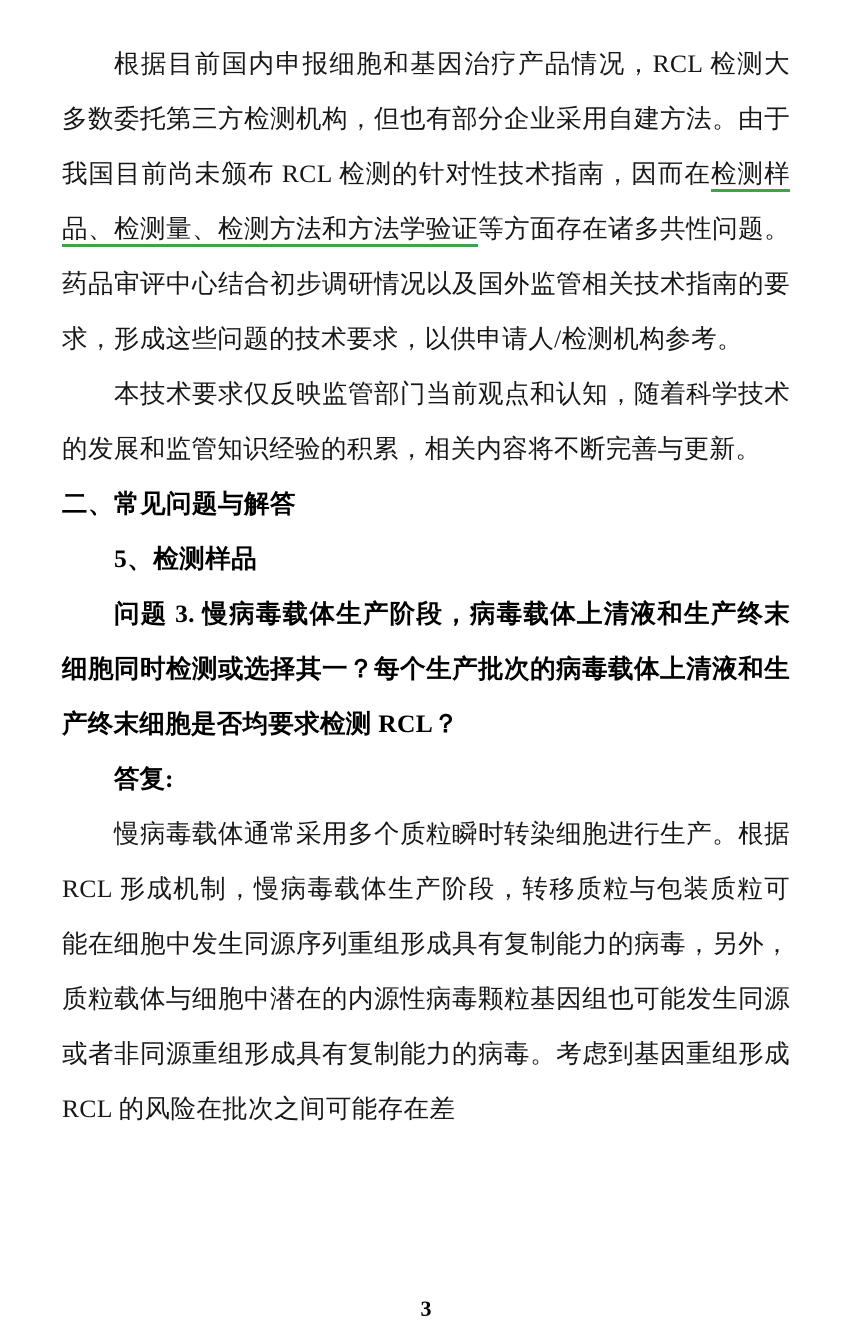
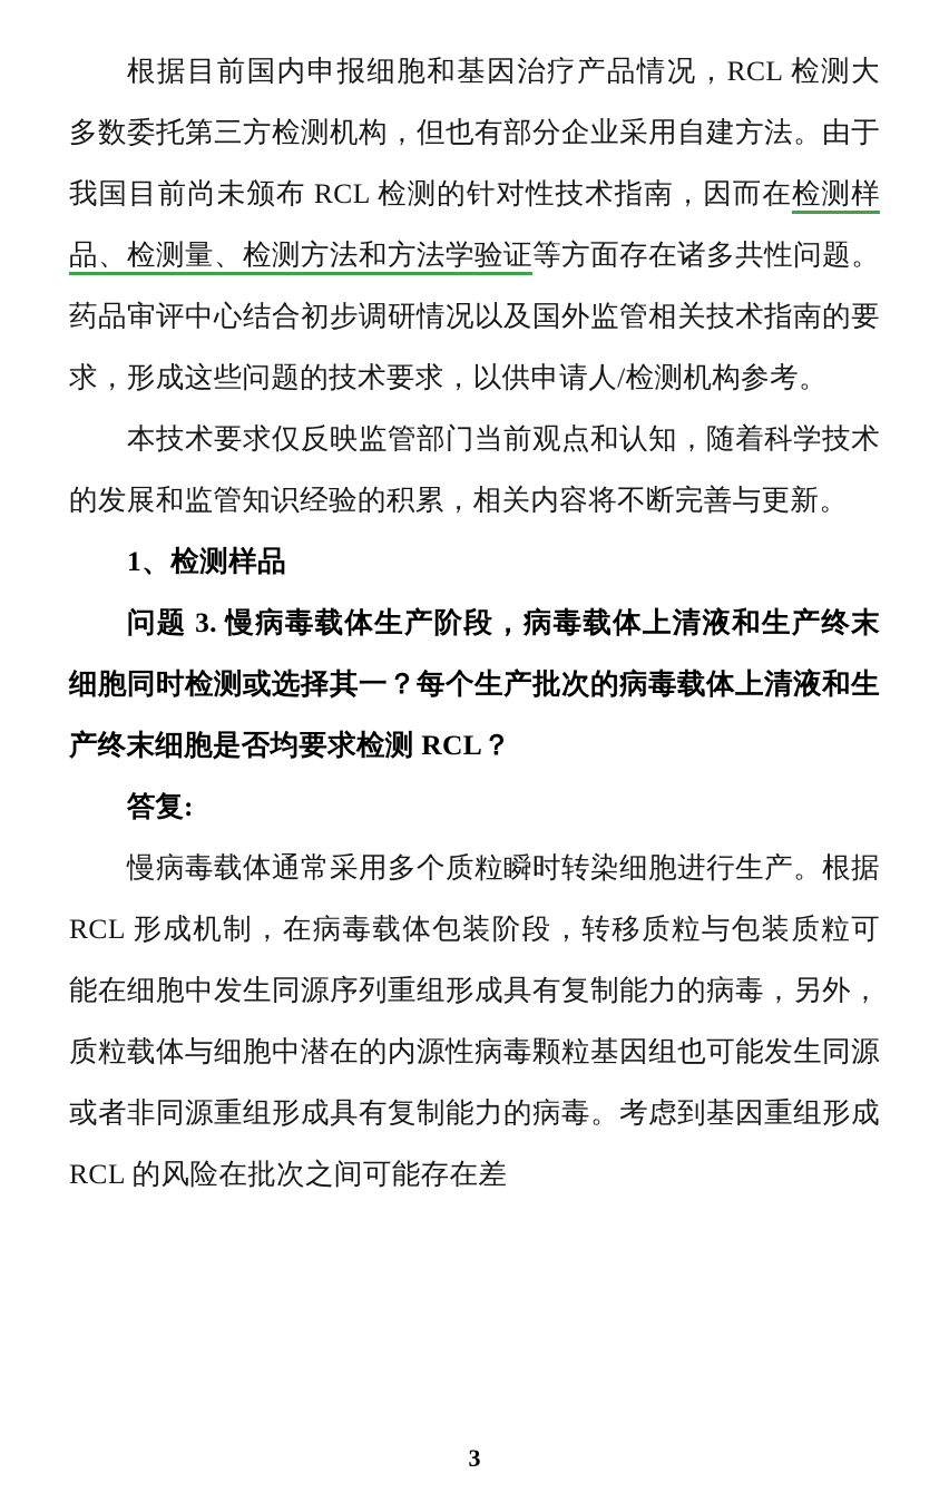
  根据目前国内申报细胞和基因治疗产品情况，RCL 检测大多数委托第三方检测机构，但也有部分企业采用自建方法。由于我国目前尚未颁布 RCL 检测的针对性技术指南，因而在检测样品、检测量、检测方法和方法学验证等方面存在诸多共性问题。药品审评中心结合初步调研情况以及国外监管相关技术指南的要求，形成这些问题的技术要求，以供申请人/检测机构参考。
  本技术要求仅反映监管部门当前观点和认知，随着科学技术的发展和监管知识经验的积累，相关内容将不断完善与更新。
- 二、常见问题与解答
- 5、检测样品
+ 1、检测样品
  问题 3. 慢病毒载体生产阶段，病毒载体上清液和生产终末细胞同时检测或选择其一？每个生产批次的病毒载体上清液和生产终末细胞是否均要求检测 RCL？
  答复:
- 慢病毒载体通常采用多个质粒瞬时转染细胞进行生产。根据 RCL 形成机制，慢病毒载体生产阶段，转移质粒与包装质粒可能在细胞中发生同源序列重组形成具有复制能力的病毒，另外，质粒载体与细胞中潜在的内源性病毒颗粒基因组也可能发生同源或者非同源重组形成具有复制能力的病毒。考虑到基因重组形成 RCL 的风险在批次之间可能存在差
+ 慢病毒载体通常采用多个质粒瞬时转染细胞进行生产。根据 RCL 形成机制，在病毒载体包装阶段，转移质粒与包装质粒可能在细胞中发生同源序列重组形成具有复制能力的病毒，另外，质粒载体与细胞中潜在的内源性病毒颗粒基因组也可能发生同源或者非同源重组形成具有复制能力的病毒。考虑到基因重组形成 RCL 的风险在批次之间可能存在差
  3
